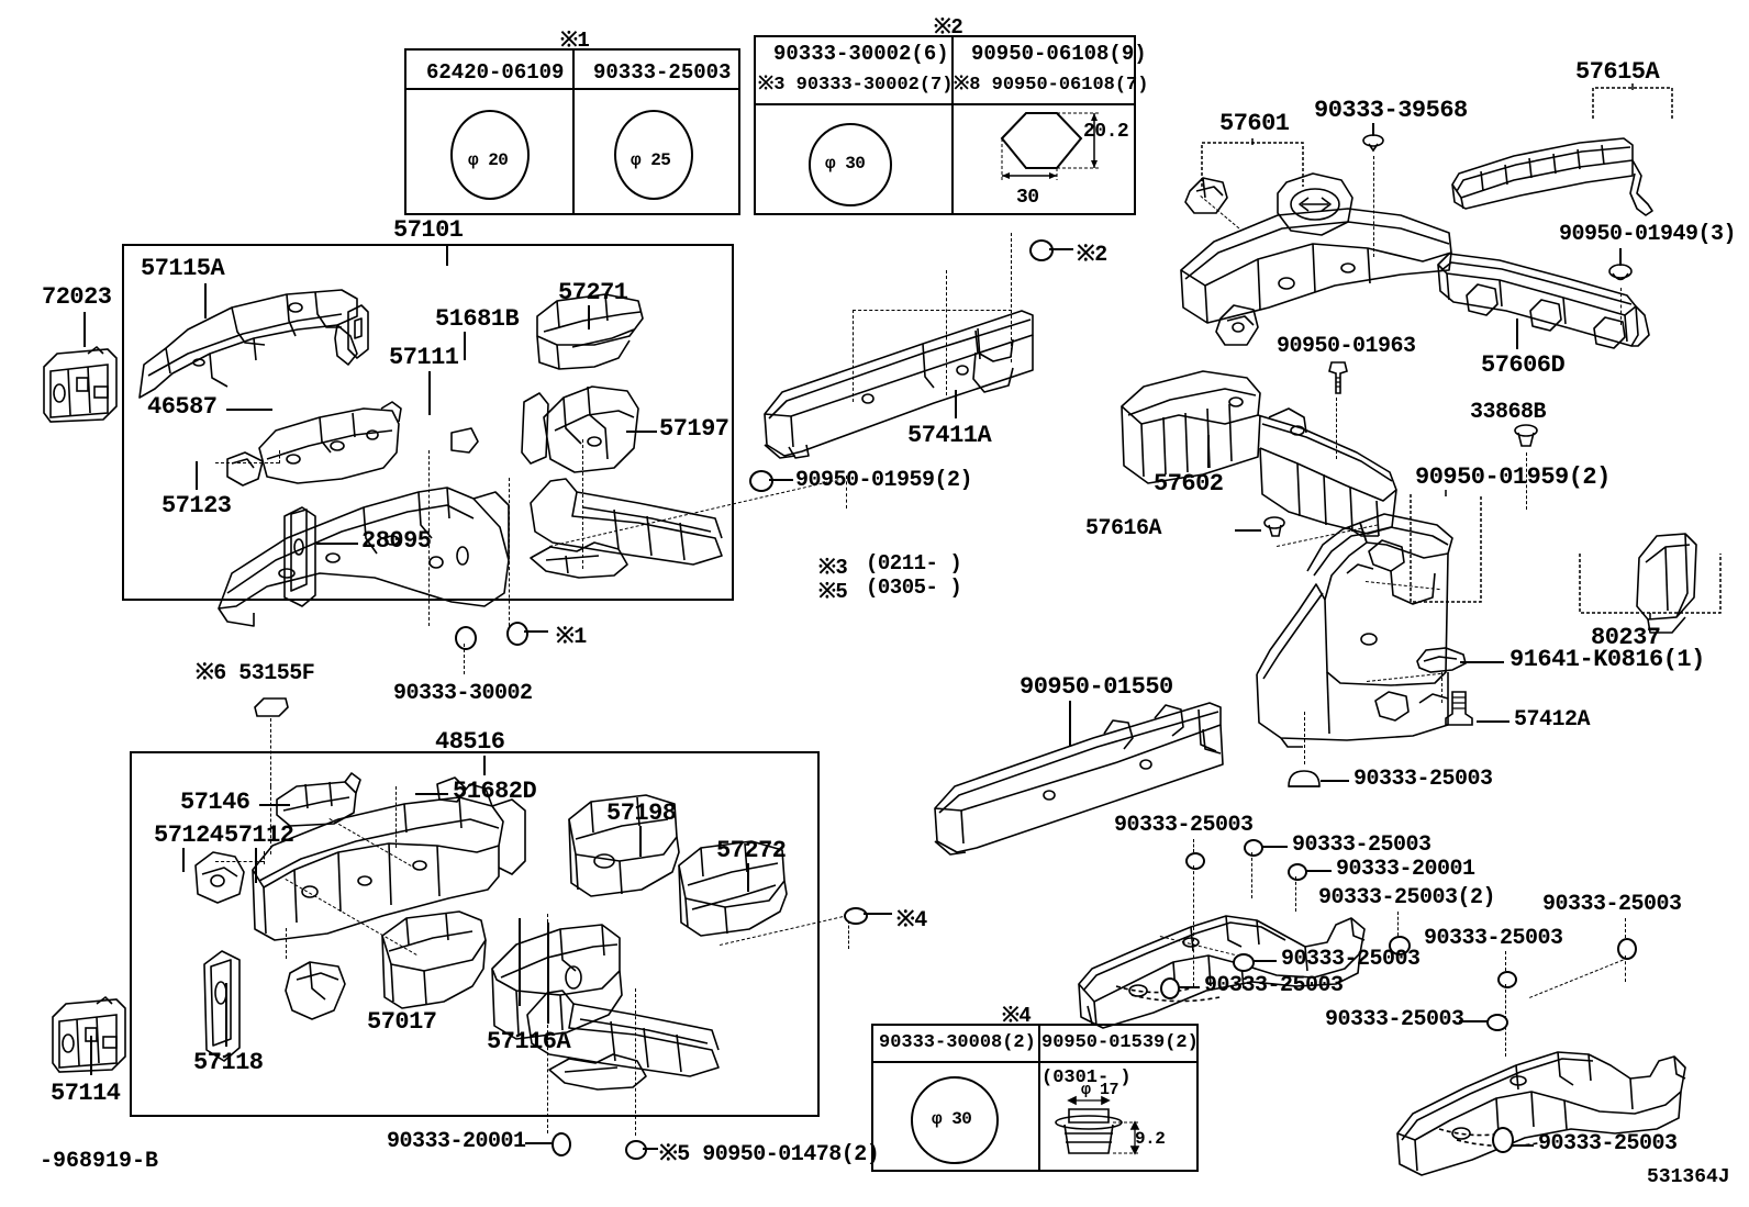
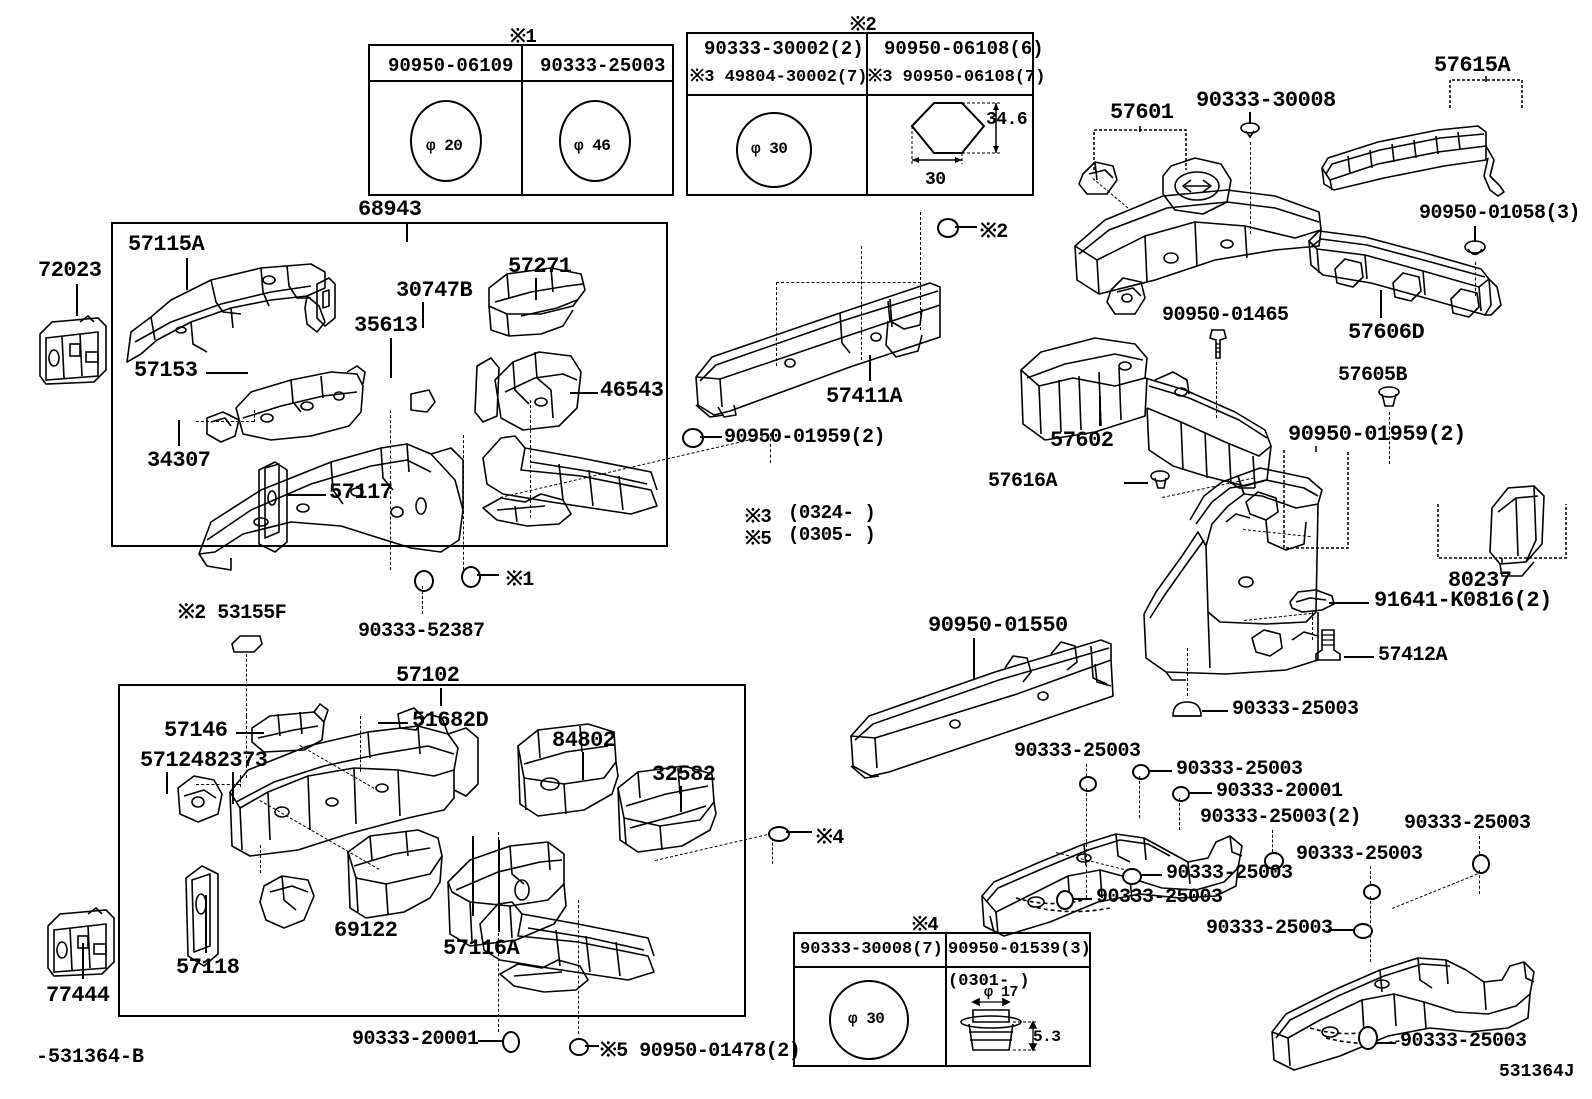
  ※1
- 62420-06109
+ 90950-06109
  90333-25003
  φ 20
- φ 25
+ φ 46
  ※2
- 90333-30002(6)
+ 90333-30002(2)
- ※3 90333-30002(7)
+ ※3 49804-30002(7)
- 90950-06108(9)
+ 90950-06108(6)
- ※8 90950-06108(7)
+ ※3 90950-06108(7)
  φ 30
- 20.2
+ 34.6
  30
- 57101
+ 68943
  72023
  57115A
- 46587
+ 57153
- 57111
+ 35613
- 51681B
+ 30747B
  57271
- 57197
+ 46543
- 57123
+ 34307
- 28095
+ 57117
  90950-01959(2)
- 90333-30002
+ 90333-52387
  ※1
- 48516
+ 57102
- ※6 53155F
+ ※2 53155F
  57146
  51682D
  57124
- 57112
+ 82373
- 57198
+ 84802
- 57272
+ 32582
- 57017
+ 69122
  57116A
  57118
- 57114
+ 77444
  ※4
  90333-20001
  ※5 90950-01478(2)
  57411A
  ※2
  ※3
- (0211- )
+ (0324- )
  ※5
  (0305- )
  90950-01550
  57601
- 90333-39568
+ 90333-30008
  57615A
- 90950-01949(3)
+ 90950-01058(3)
  57606D
  57602
- 90950-01963
+ 90950-01465
- 33868B
+ 57605B
  57616A
  90950-01959(2)
  80237
- 91641-K0816(1)
+ 91641-K0816(2)
  57412A
  90333-25003
  90333-25003
  90333-25003
  90333-20001
  90333-25003(2)
  90333-25003
  90333-25003
  90333-25003
  90333-25003
  90333-25003
  90333-25003
  ※4
- 90333-30008(2)
+ 90333-30008(7)
- 90950-01539(2)
+ 90950-01539(3)
  (0301- )
  φ 30
  φ 17
- 9.2
+ 5.3
- -968919-B
+ -531364-B
  531364J
